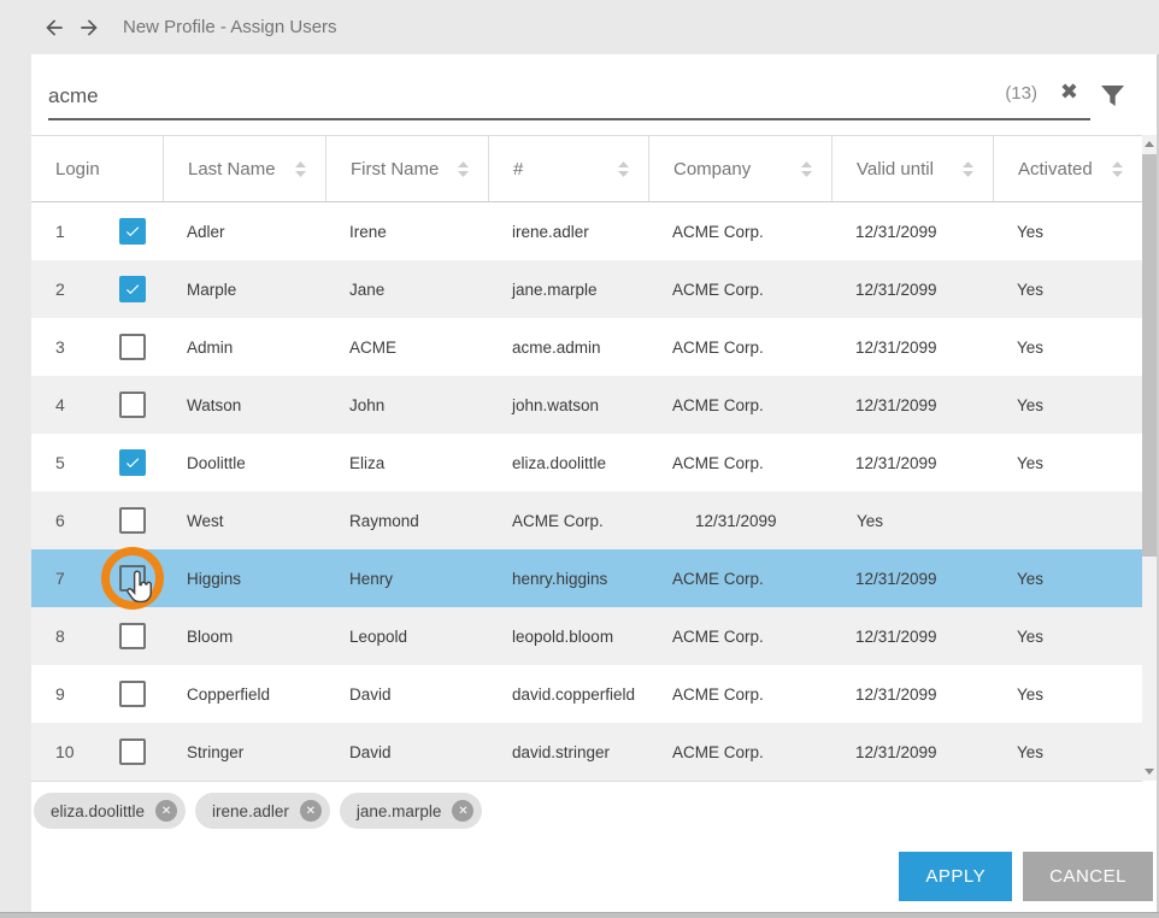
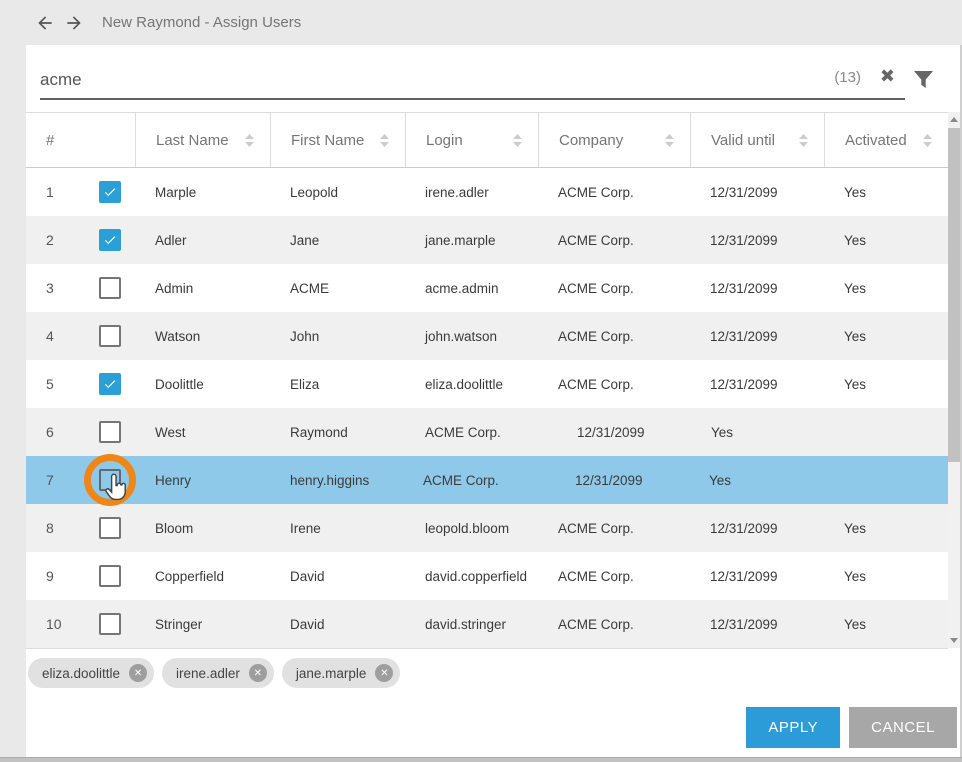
- New Profile - Assign Users
+ New Raymond - Assign Users
  acme
  (13)
  ✖
- Login
+ #
  Last Name
  First Name
- #
+ Login
  Company
  Valid until
  Activated
  1
- Adler
+ Marple
- Irene
+ Leopold
  irene.adler
  ACME Corp.
  12/31/2099
  Yes
  2
- Marple
+ Adler
  Jane
  jane.marple
  ACME Corp.
  12/31/2099
  Yes
  3
  Admin
  ACME
  acme.admin
  ACME Corp.
  12/31/2099
  Yes
  4
  Watson
  John
  john.watson
  ACME Corp.
  12/31/2099
  Yes
  5
  Doolittle
  Eliza
  eliza.doolittle
  ACME Corp.
  12/31/2099
  Yes
  6
  West
  Raymond
  ACME Corp.
  12/31/2099
  Yes
  7
- Higgins
  Henry
  henry.higgins
  ACME Corp.
  12/31/2099
  Yes
  8
  Bloom
- Leopold
+ Irene
  leopold.bloom
  ACME Corp.
  12/31/2099
  Yes
  9
  Copperfield
  David
  david.copperfield
  ACME Corp.
  12/31/2099
  Yes
  10
  Stringer
  David
  david.stringer
  ACME Corp.
  12/31/2099
  Yes
  eliza.doolittle
  ✕
  irene.adler
  ✕
  jane.marple
  ✕
  APPLY
  CANCEL
